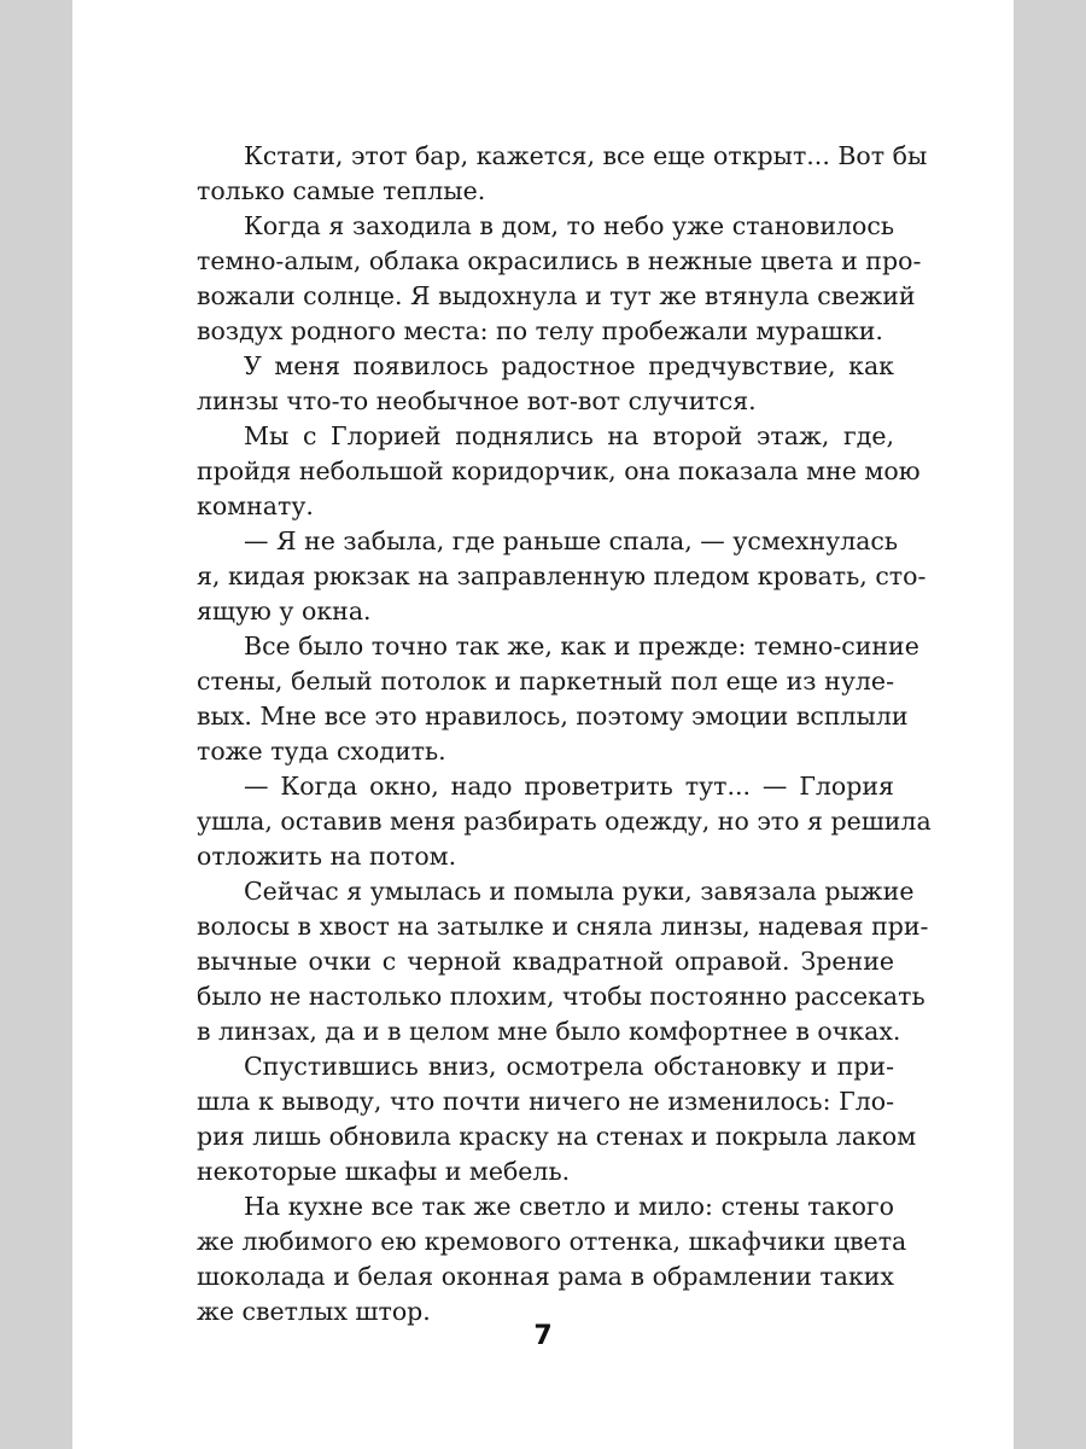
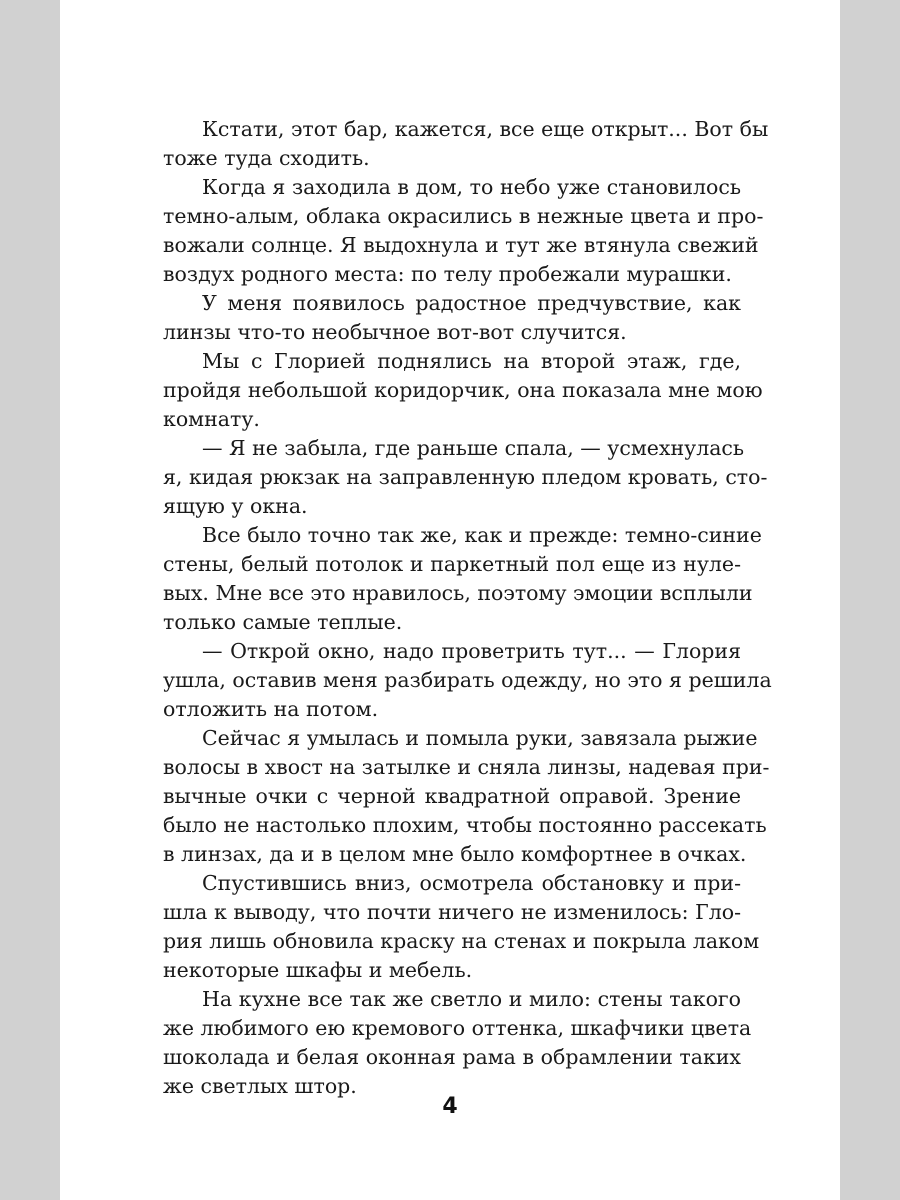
  Кстати, этот бар, кажется, все еще открыт... Вот бы
- только самые теплые.
+ тоже туда сходить.
  Когда я заходила в дом, то небо уже становилось
  темно-алым, облака окрасились в нежные цвета и про-
  вожали солнце. Я выдохнула и тут же втянула свежий
  воздух родного места: по телу пробежали мурашки.
  У меня появилось радостное предчувствие, как
  линзы что-то необычное вот-вот случится.
  Мы с Глорией поднялись на второй этаж, где,
  пройдя небольшой коридорчик, она показала мне мою
  комнату.
  — Я не забыла, где раньше спала, — усмехнулась
  я, кидая рюкзак на заправленную пледом кровать, сто-
  ящую у окна.
  Все было точно так же, как и прежде: темно-синие
  стены, белый потолок и паркетный пол еще из нуле-
  вых. Мне все это нравилось, поэтому эмоции всплыли
- тоже туда сходить.
+ только самые теплые.
- — Когда окно, надо проветрить тут... — Глория
+ — Открой окно, надо проветрить тут... — Глория
  ушла, оставив меня разбирать одежду, но это я решила
  отложить на потом.
  Сейчас я умылась и помыла руки, завязала рыжие
  волосы в хвост на затылке и сняла линзы, надевая при-
  вычные очки с черной квадратной оправой. Зрение
  было не настолько плохим, чтобы постоянно рассекать
  в линзах, да и в целом мне было комфортнее в очках.
  Спустившись вниз, осмотрела обстановку и при-
  шла к выводу, что почти ничего не изменилось: Гло-
  рия лишь обновила краску на стенах и покрыла лаком
  некоторые шкафы и мебель.
  На кухне все так же светло и мило: стены такого
  же любимого ею кремового оттенка, шкафчики цвета
  шоколада и белая оконная рама в обрамлении таких
  же светлых штор.
- 7
+ 4
